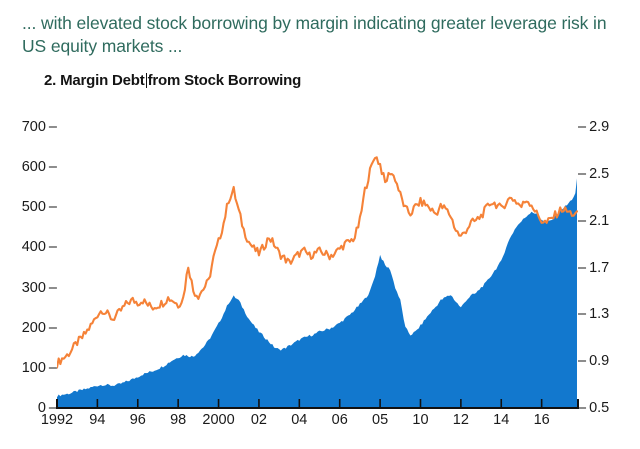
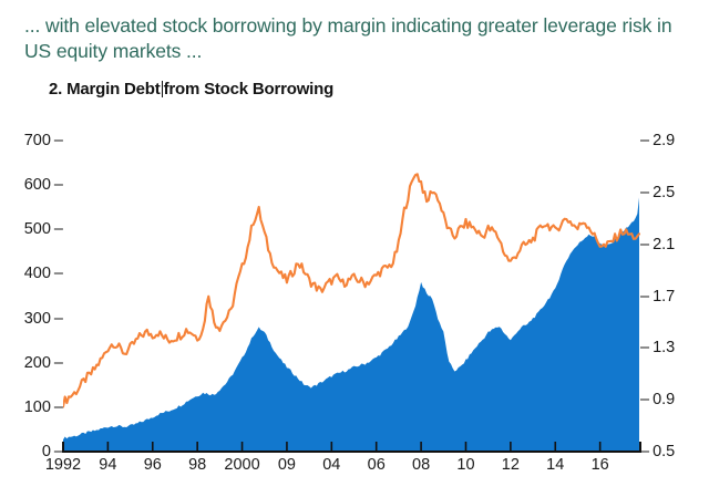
  ... with elevated stock borrowing by margin indicating greater leverage risk in US equity markets ...
  2. Margin Debt from Stock Borrowing
  0 –
  100 –
  200 –
  300 –
  400 –
  500 –
  600 –
  700 –
  – 0.5
  – 0.9
  – 1.3
  – 1.7
  – 2.1
  – 2.5
  – 2.9
  1992
  94
  96
  98
  2000
- 02
+ 09
  04
  06
- 05
+ 08
  10
  12
  14
  16
